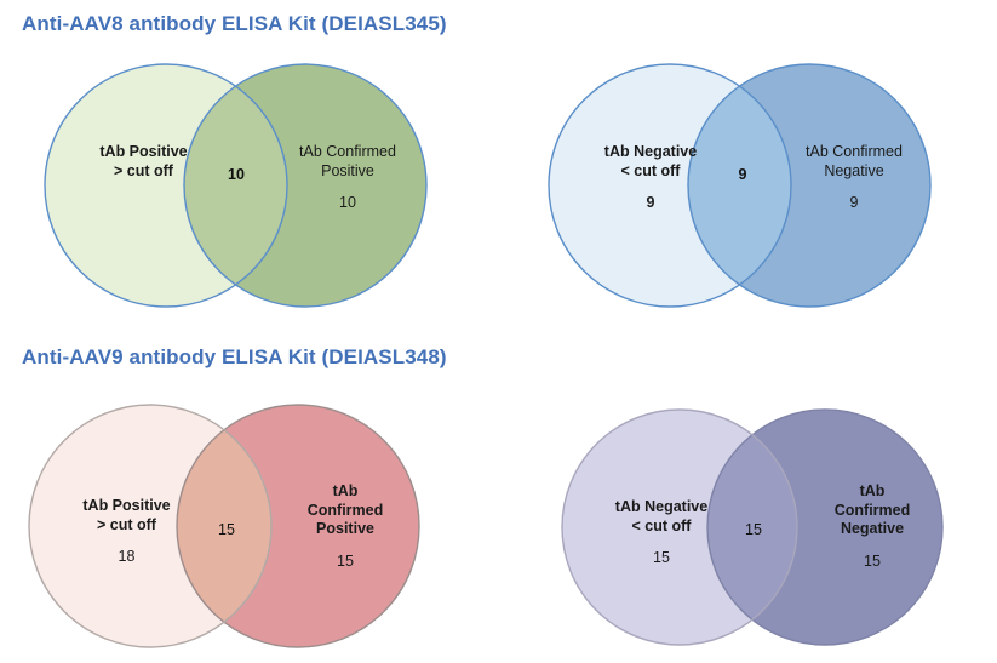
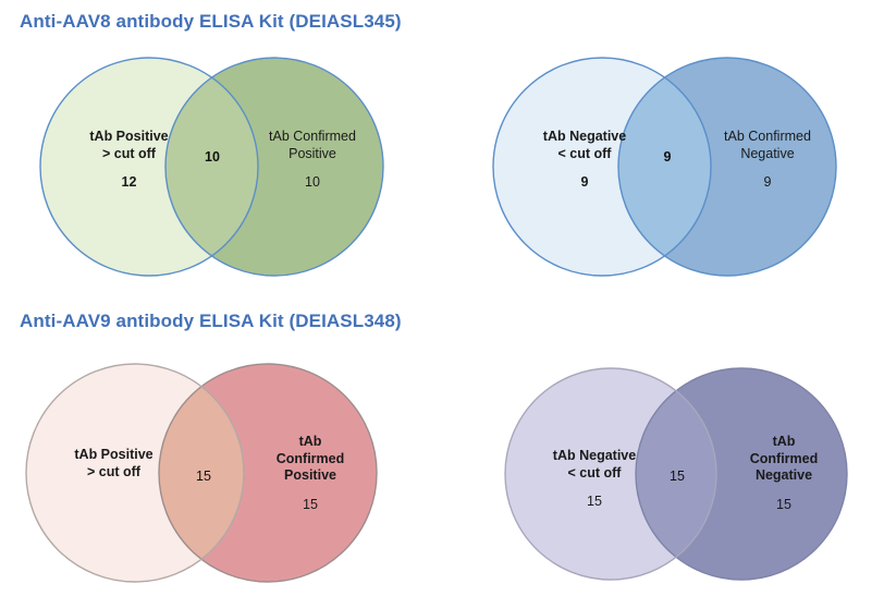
  Anti-AAV8 antibody ELISA Kit (DEIASL345)
  tAb Positive
  > cut off
+ 12
  10
  tAb Confirmed
  Positive
  10
  tAb Negative
  < cut off
  9
  9
  tAb Confirmed
  Negative
  9
  Anti-AAV9 antibody ELISA Kit (DEIASL348)
  tAb Positive
  > cut off
- 18
  15
  tAb
  Confirmed
  Positive
  15
  tAb Negative
  < cut off
  15
  15
  tAb
  Confirmed
  Negative
  15
